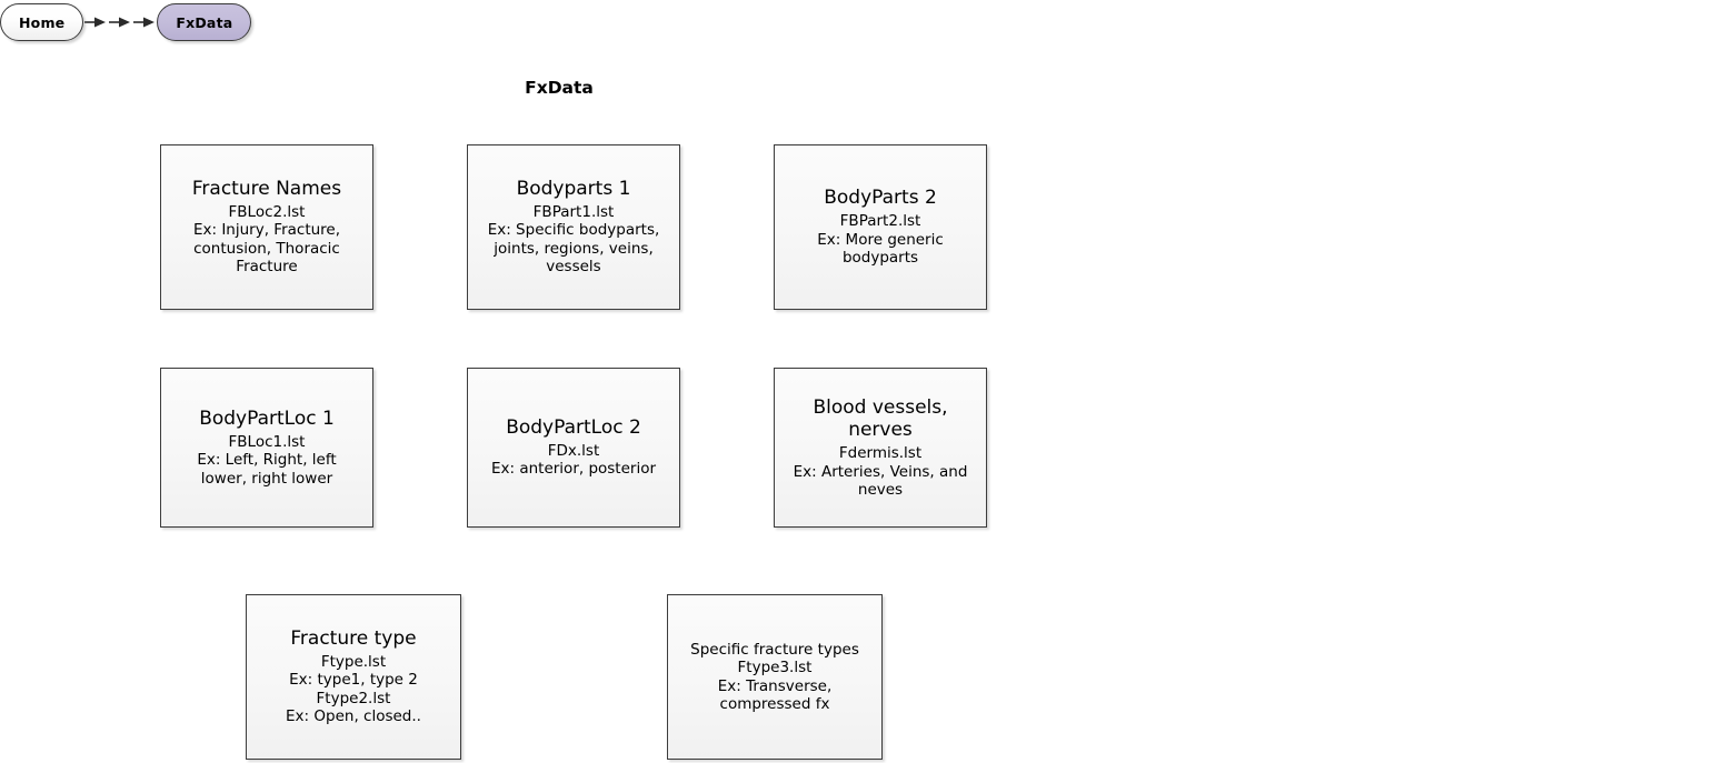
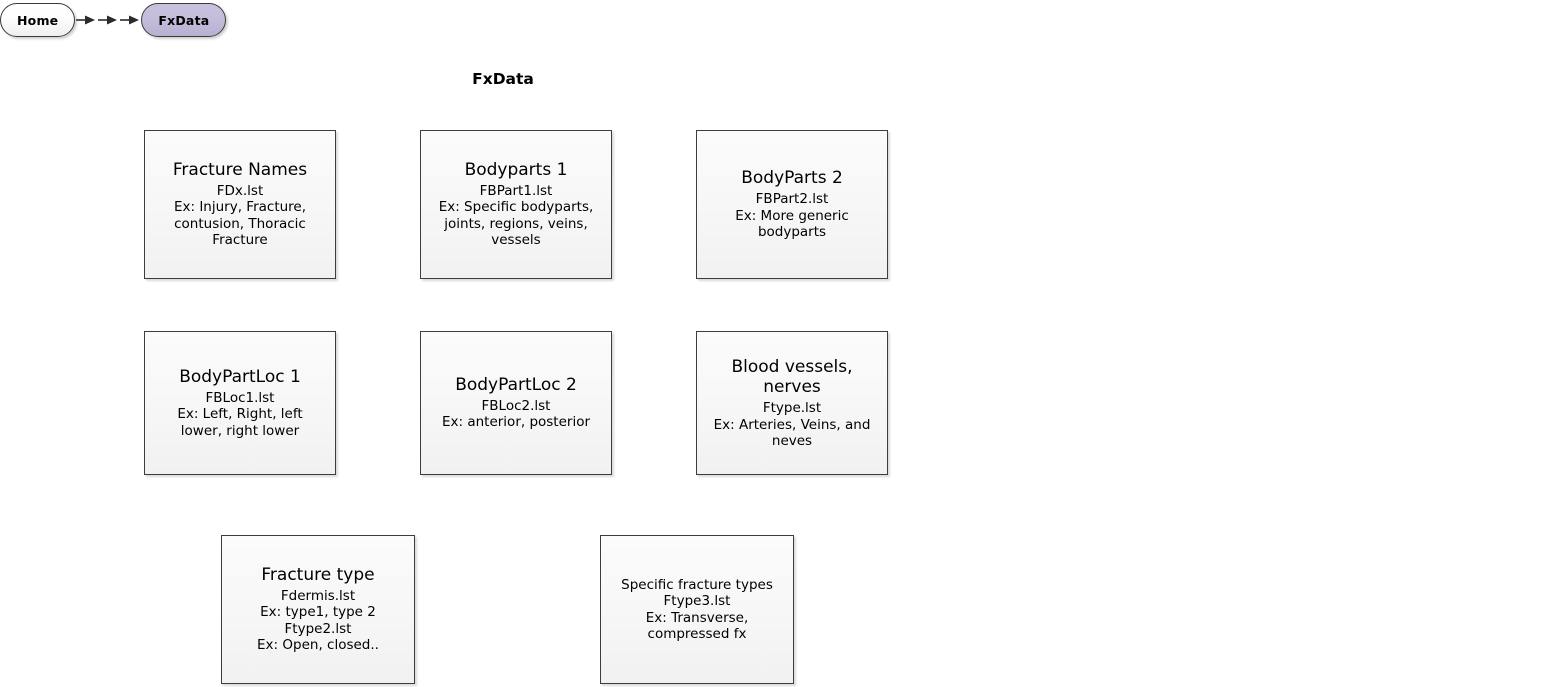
  Home
  FxData
  FxData
  Fracture Names
- FBLoc2.lst
+ FDx.lst
  Ex: Injury, Fracture,
  contusion, Thoracic
  Fracture
  Bodyparts 1
  FBPart1.lst
  Ex: Specific bodyparts,
  joints, regions, veins,
  vessels
  BodyParts 2
  FBPart2.lst
  Ex: More generic
  bodyparts
  BodyPartLoc 1
  FBLoc1.lst
  Ex: Left, Right, left
  lower, right lower
  BodyPartLoc 2
- FDx.lst
+ FBLoc2.lst
  Ex: anterior, posterior
  Blood vessels,
  nerves
- Fdermis.lst
+ Ftype.lst
  Ex: Arteries, Veins, and
  neves
  Fracture type
- Ftype.lst
+ Fdermis.lst
  Ex: type1, type 2
  Ftype2.lst
  Ex: Open, closed..
  Specific fracture types
  Ftype3.lst
  Ex: Transverse,
  compressed fx
